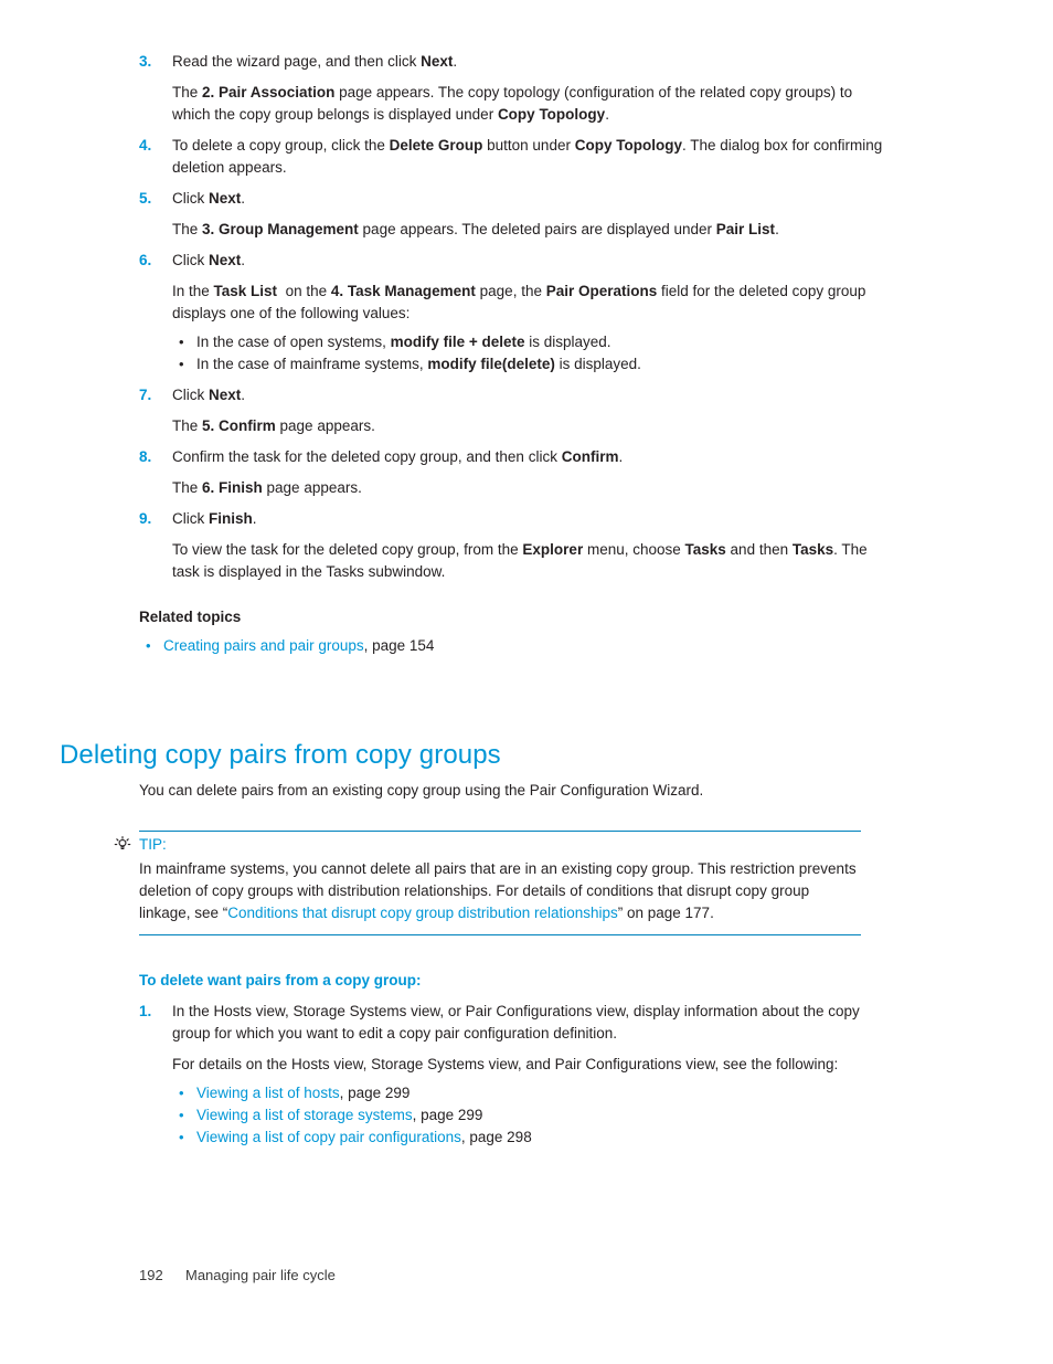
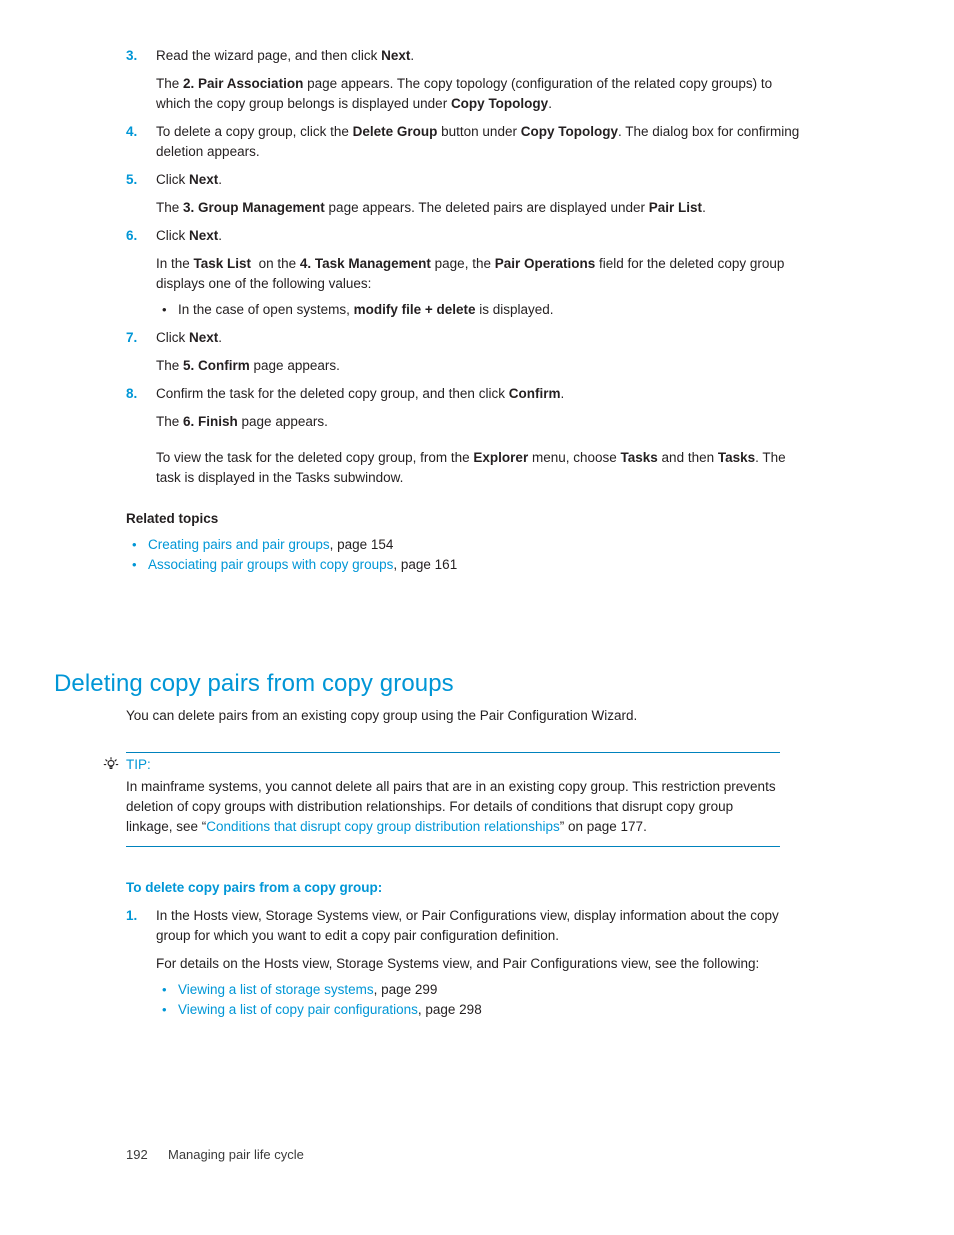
  3.
  Read the wizard page, and then click Next.
  The 2. Pair Association page appears. The copy topology (configuration of the related copy groups) to which the copy group belongs is displayed under Copy Topology.
  4.
  To delete a copy group, click the Delete Group button under Copy Topology. The dialog box for confirming deletion appears.
  5.
  Click Next.
  The 3. Group Management page appears. The deleted pairs are displayed under Pair List.
  6.
  Click Next.
  In the Task List on the 4. Task Management page, the Pair Operations field for the deleted copy group displays one of the following values:
  In the case of open systems, modify file + delete is displayed.
- In the case of mainframe systems, modify file(delete) is displayed.
  7.
  Click Next.
  The 5. Confirm page appears.
  8.
  Confirm the task for the deleted copy group, and then click Confirm.
  The 6. Finish page appears.
- 9.
- Click Finish.
  To view the task for the deleted copy group, from the Explorer menu, choose Tasks and then Tasks. The task is displayed in the Tasks subwindow.
  Related topics
  Creating pairs and pair groups, page 154
+ Associating pair groups with copy groups, page 161
  Deleting copy pairs from copy groups
  You can delete pairs from an existing copy group using the Pair Configuration Wizard.
  TIP:
  In mainframe systems, you cannot delete all pairs that are in an existing copy group. This restriction prevents deletion of copy groups with distribution relationships. For details of conditions that disrupt copy group linkage, see “Conditions that disrupt copy group distribution relationships” on page 177.
- To delete want pairs from a copy group:
+ To delete copy pairs from a copy group:
  1.
  In the Hosts view, Storage Systems view, or Pair Configurations view, display information about the copy group for which you want to edit a copy pair configuration definition.
  For details on the Hosts view, Storage Systems view, and Pair Configurations view, see the following:
- Viewing a list of hosts, page 299
  Viewing a list of storage systems, page 299
  Viewing a list of copy pair configurations, page 298
  192 Managing pair life cycle
